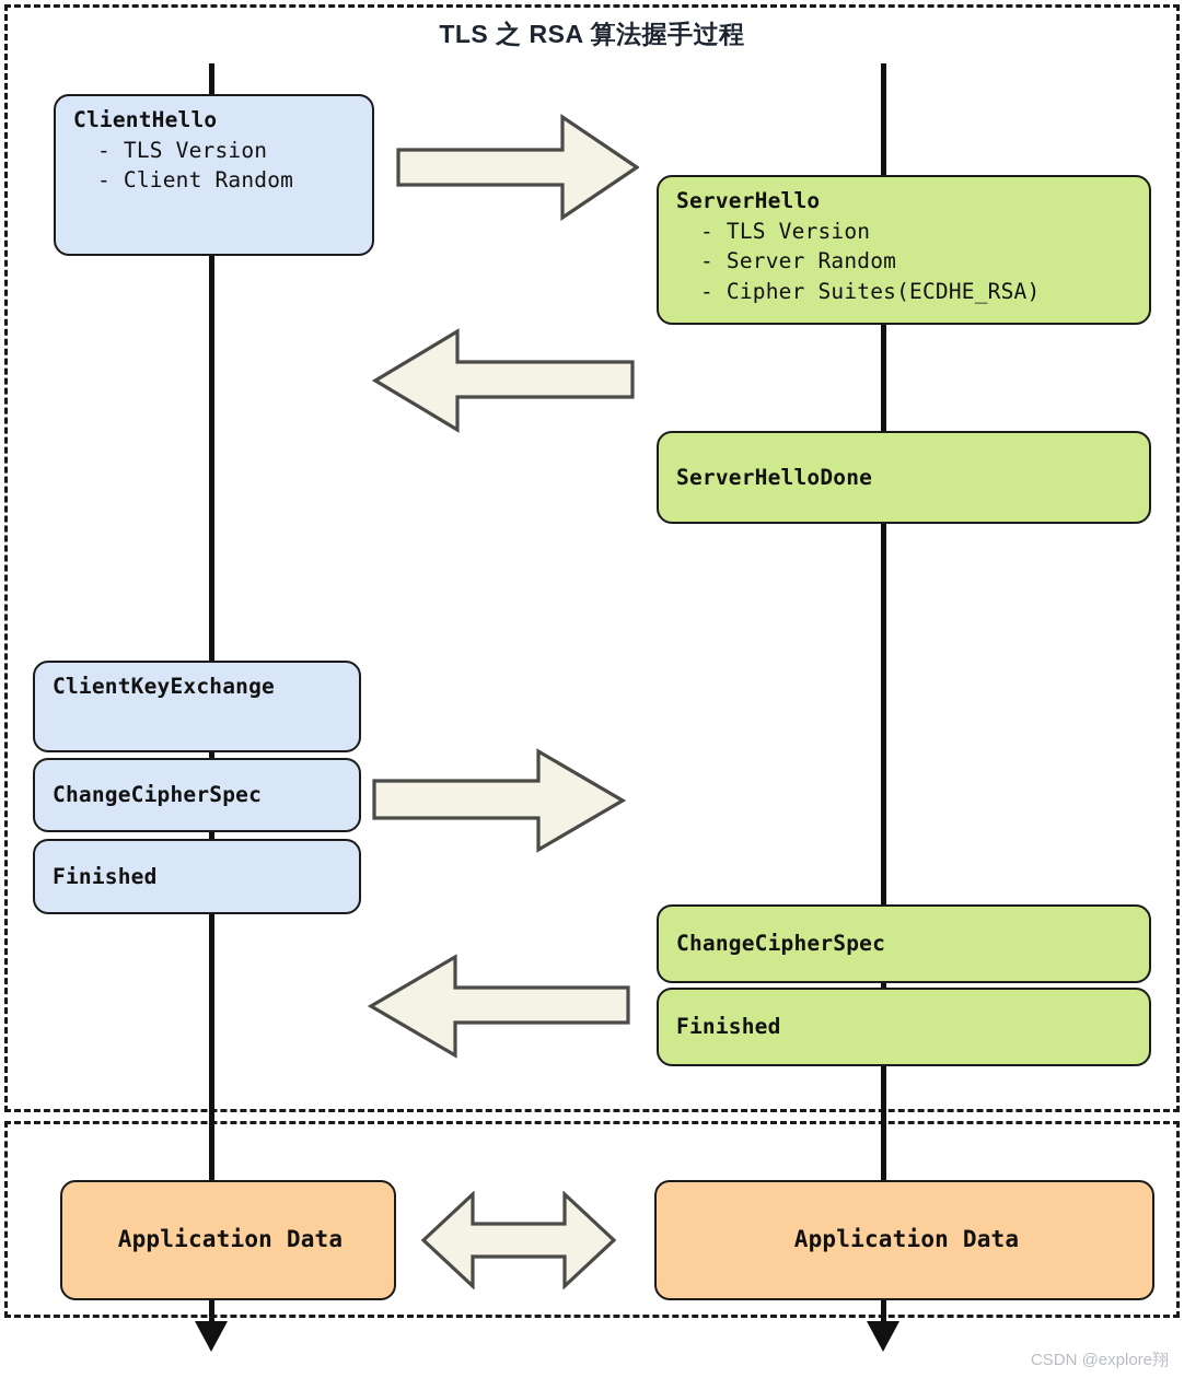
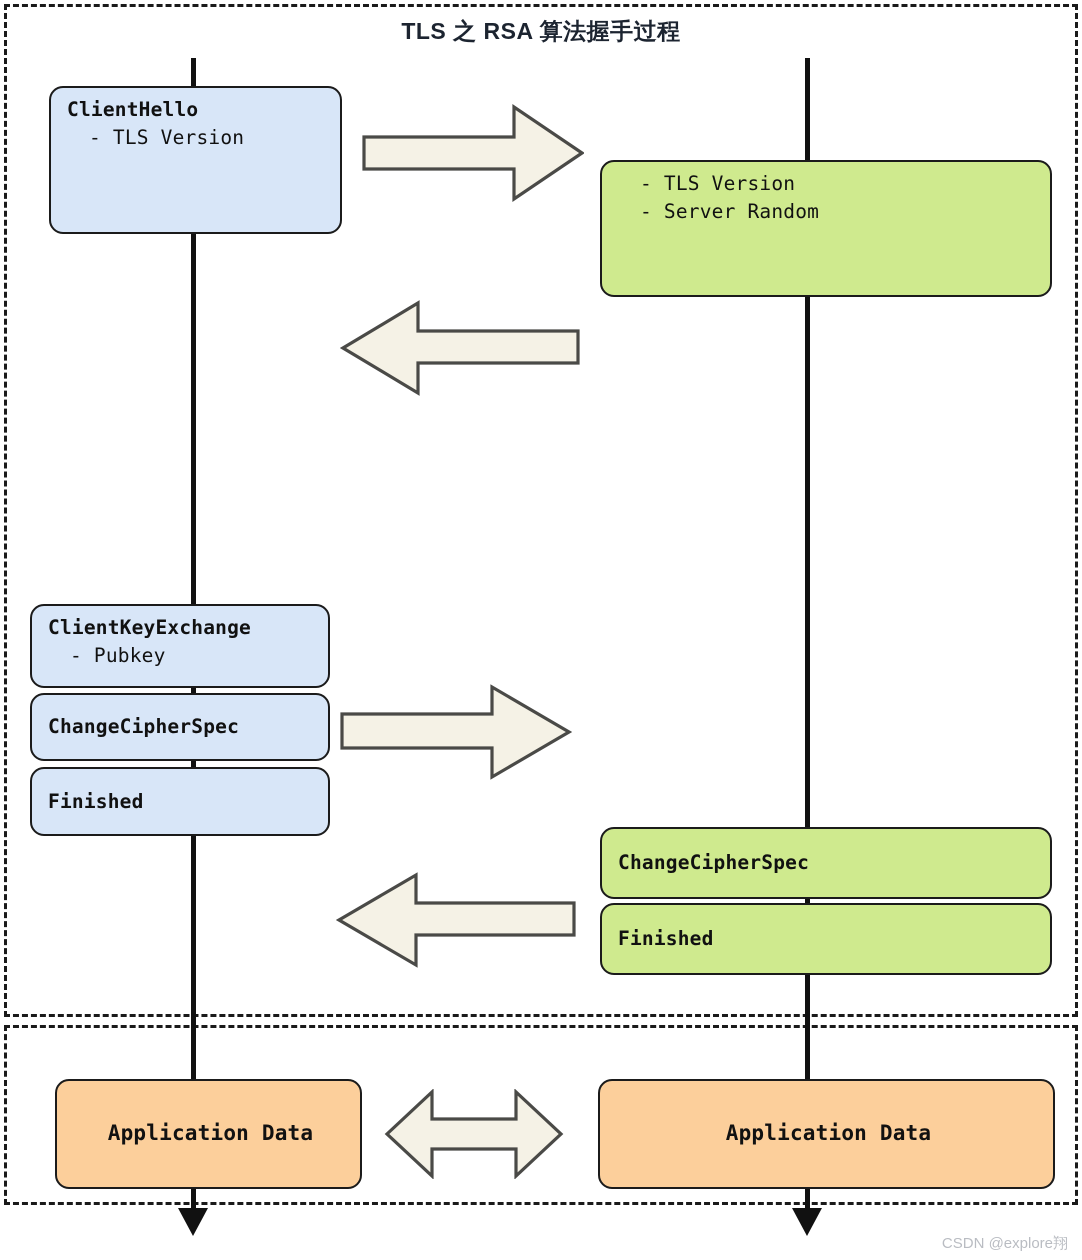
  TLS 之 RSA 算法握手过程
  ClientHello
  - TLS Version
- - Client Random
- ServerHello
  - TLS Version
  - Server Random
- - Cipher Suites(ECDHE_RSA)
- ServerHelloDone
  ClientKeyExchange
+ - Pubkey
  ChangeCipherSpec
  Finished
  ChangeCipherSpec
  Finished
  Application Data
  Application Data
  CSDN @explore翔
